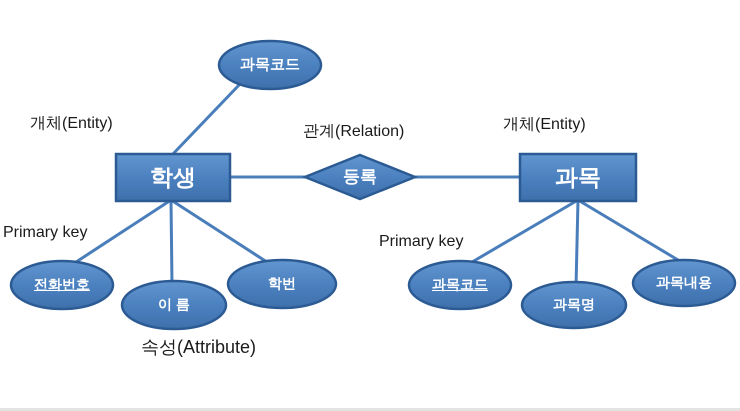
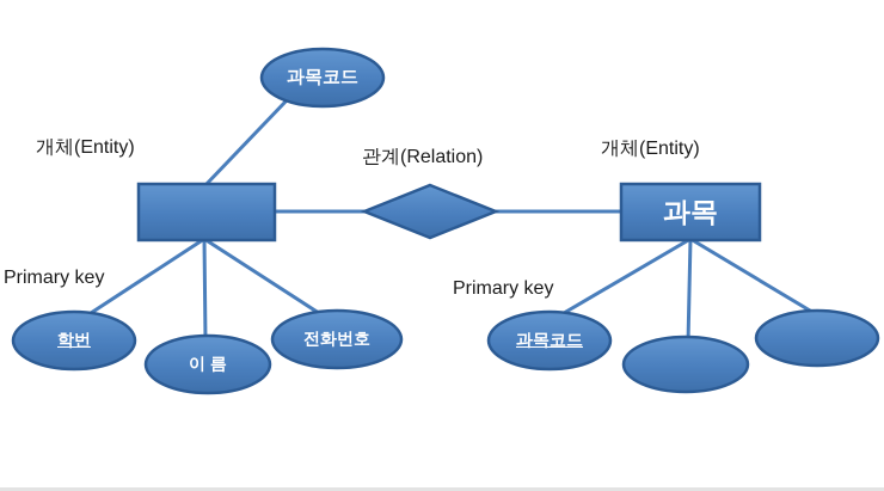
  과목코드
- 학생
  과목
- 등록
- 전화번호
+ 학번
  이 름
- 학번
+ 전화번호
  과목코드
- 과목명
- 과목내용
  개체(Entity)
  관계(Relation)
  개체(Entity)
  Primary key
  Primary key
- 속성(Attribute)
